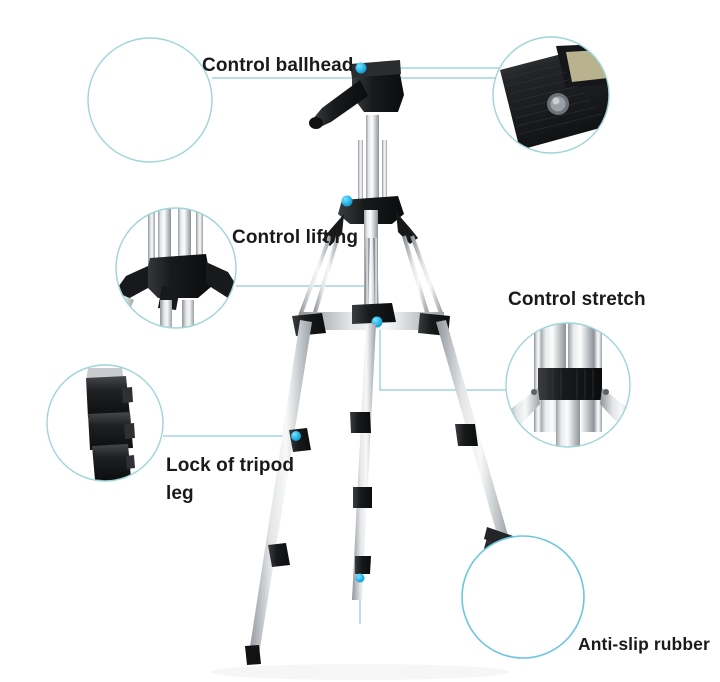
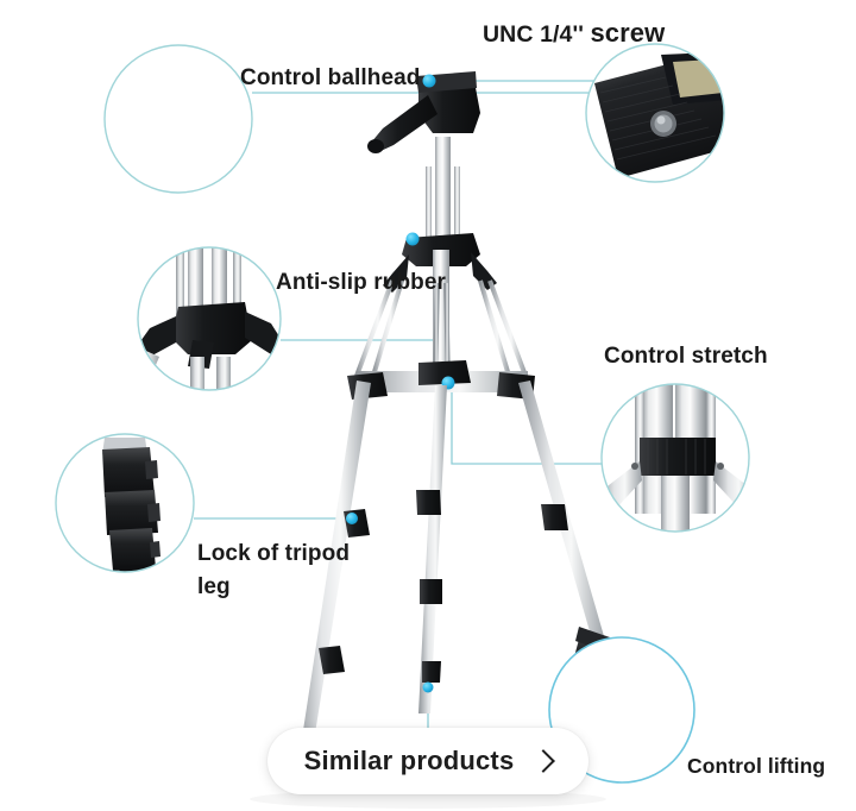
  Control ballhead
+ UNC 1/4'' screw
- Control lifting
+ Anti-slip rubber
  Control stretch
  Lock of tripod
  leg
- Anti-slip rubber
+ Control lifting
+ Similar products
